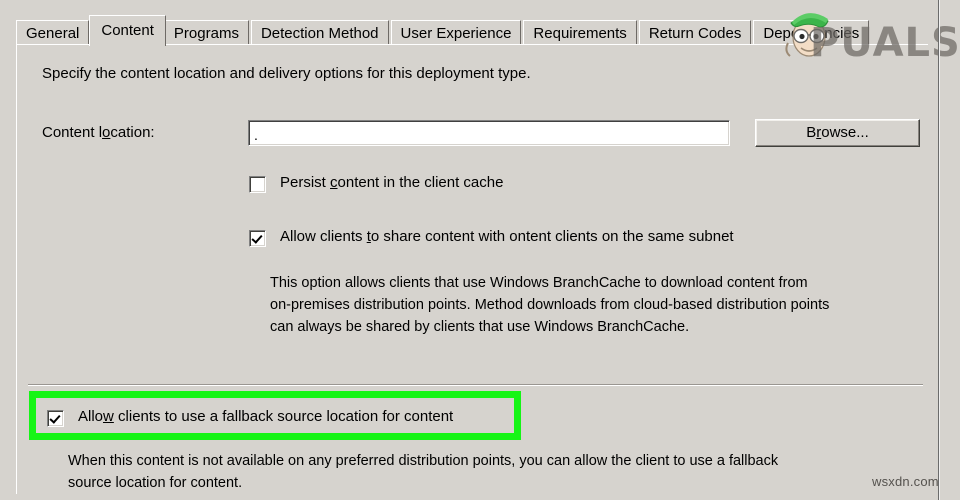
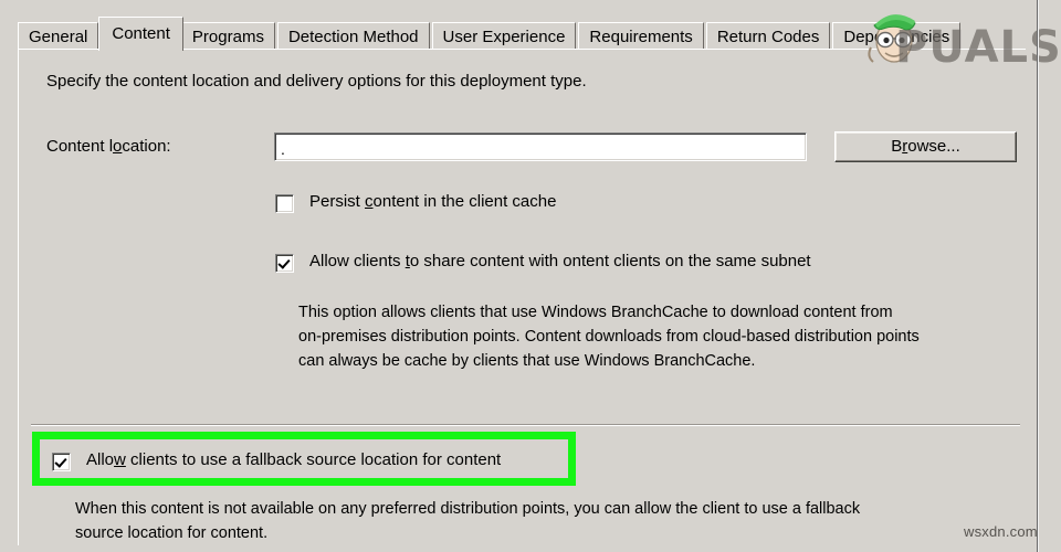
  General
  Content
  Programs
  Detection Method
  User Experience
  Requirements
  Return Codes
  Specify the content location and delivery options for this deployment type.
  Content location:
  .
  Browse...
  Persist content in the client cache
  Allow clients to share content with ontent clients on the same subnet
  This option allows clients that use Windows BranchCache to download content from
- on-premises distribution points. Method downloads from cloud-based distribution points
+ on-premises distribution points. Content downloads from cloud-based distribution points
- can always be shared by clients that use Windows BranchCache.
+ can always be cache by clients that use Windows BranchCache.
  Allow clients to use a fallback source location for content
  When this content is not available on any preferred distribution points, you can allow the client to use a fallback
  source location for content.
  PUALS
  wsxdn.com
